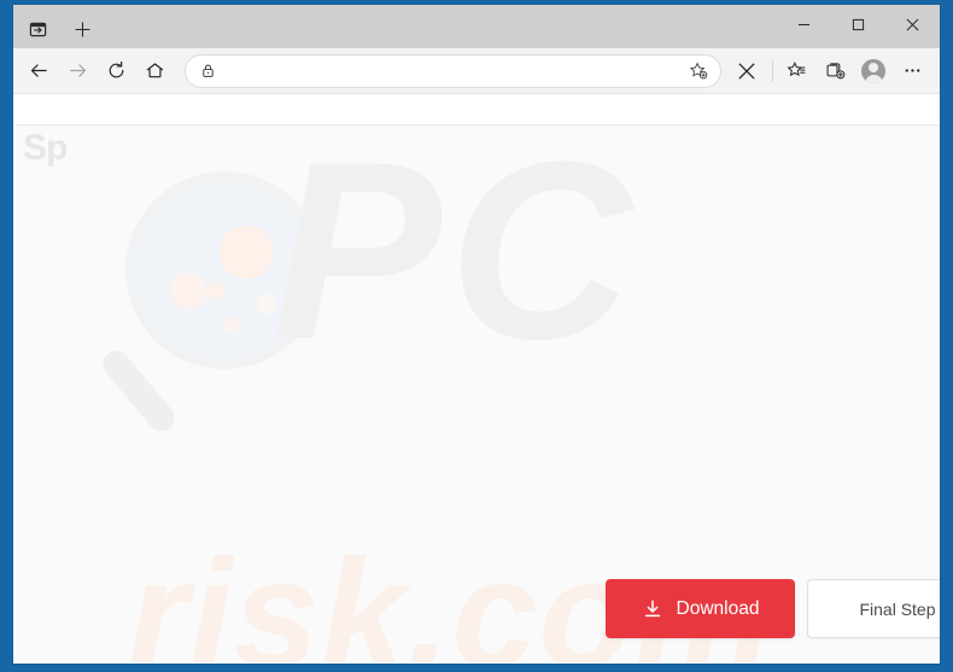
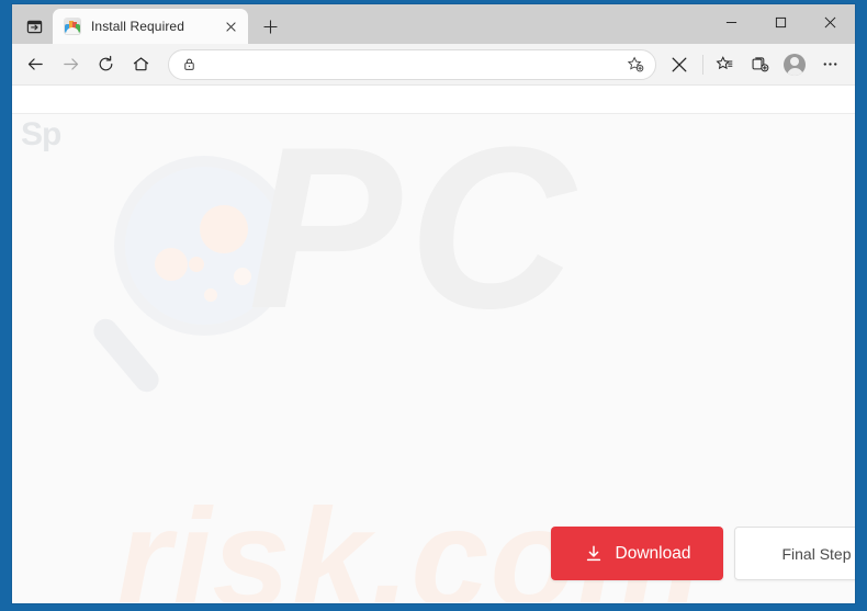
+ Install Required
  risk.co
  Download
  Final Step
